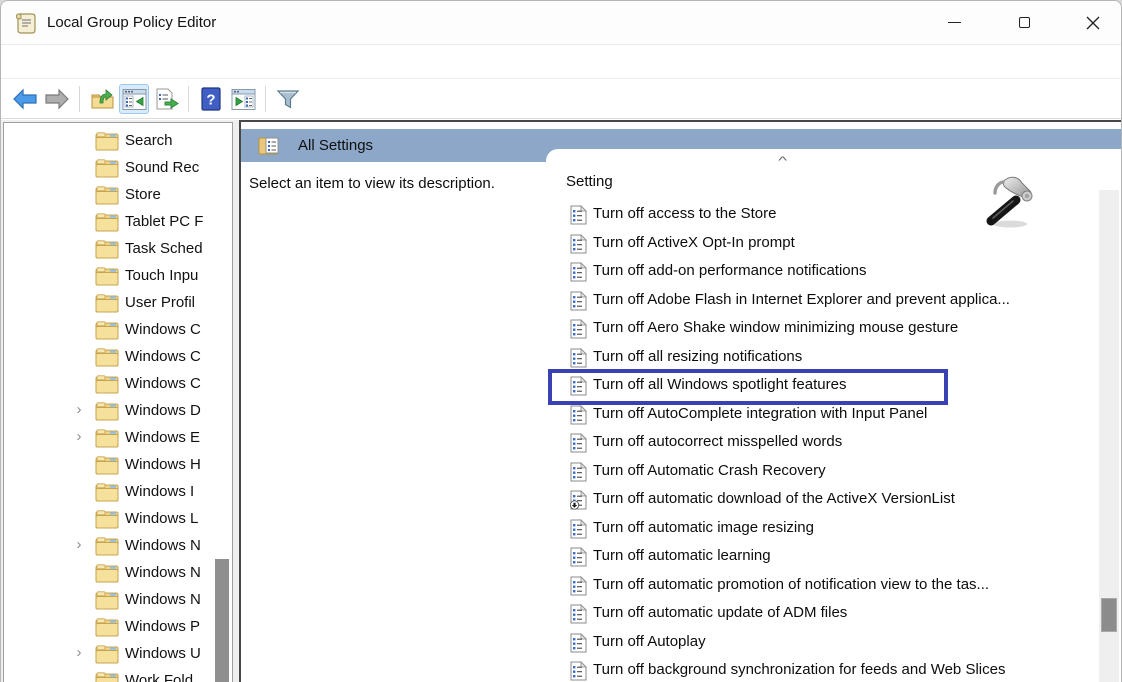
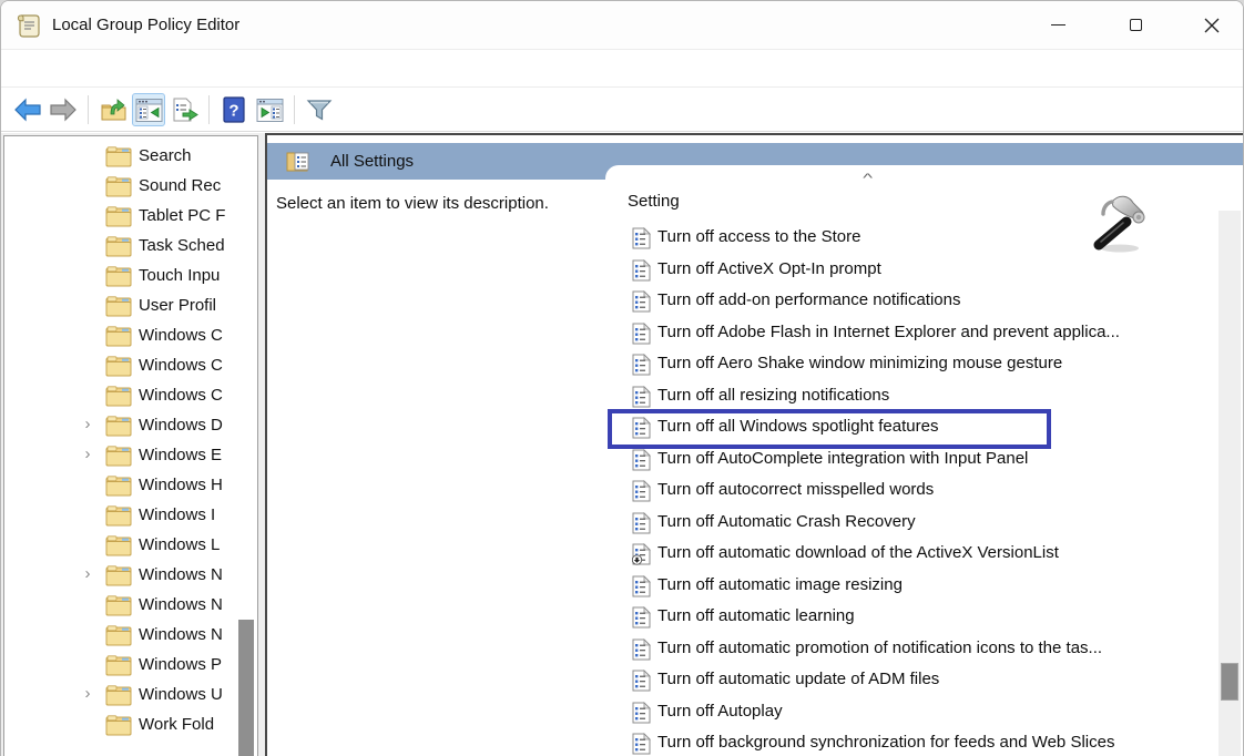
  Local Group Policy Editor
  ?
  Search
  Sound Rec
- Store
  Tablet PC F
  Task Sched
  Touch Inpu
  User Profil
  Windows C
  Windows C
  Windows C
  ›
  Windows D
  ›
  Windows E
  Windows H
  Windows I
  Windows L
  ›
  Windows N
  Windows N
  Windows N
  Windows P
  ›
  Windows U
  Work Fold
  All Settings
  Select an item to view its description.
  ^
  Setting
  Turn off access to the Store
  Turn off ActiveX Opt-In prompt
  Turn off add-on performance notifications
  Turn off Adobe Flash in Internet Explorer and prevent applica...
  Turn off Aero Shake window minimizing mouse gesture
  Turn off all resizing notifications
  Turn off all Windows spotlight features
  Turn off AutoComplete integration with Input Panel
  Turn off autocorrect misspelled words
  Turn off Automatic Crash Recovery
  Turn off automatic download of the ActiveX VersionList
  Turn off automatic image resizing
  Turn off automatic learning
- Turn off automatic promotion of notification view to the tas...
+ Turn off automatic promotion of notification icons to the tas...
  Turn off automatic update of ADM files
  Turn off Autoplay
  Turn off background synchronization for feeds and Web Slices
